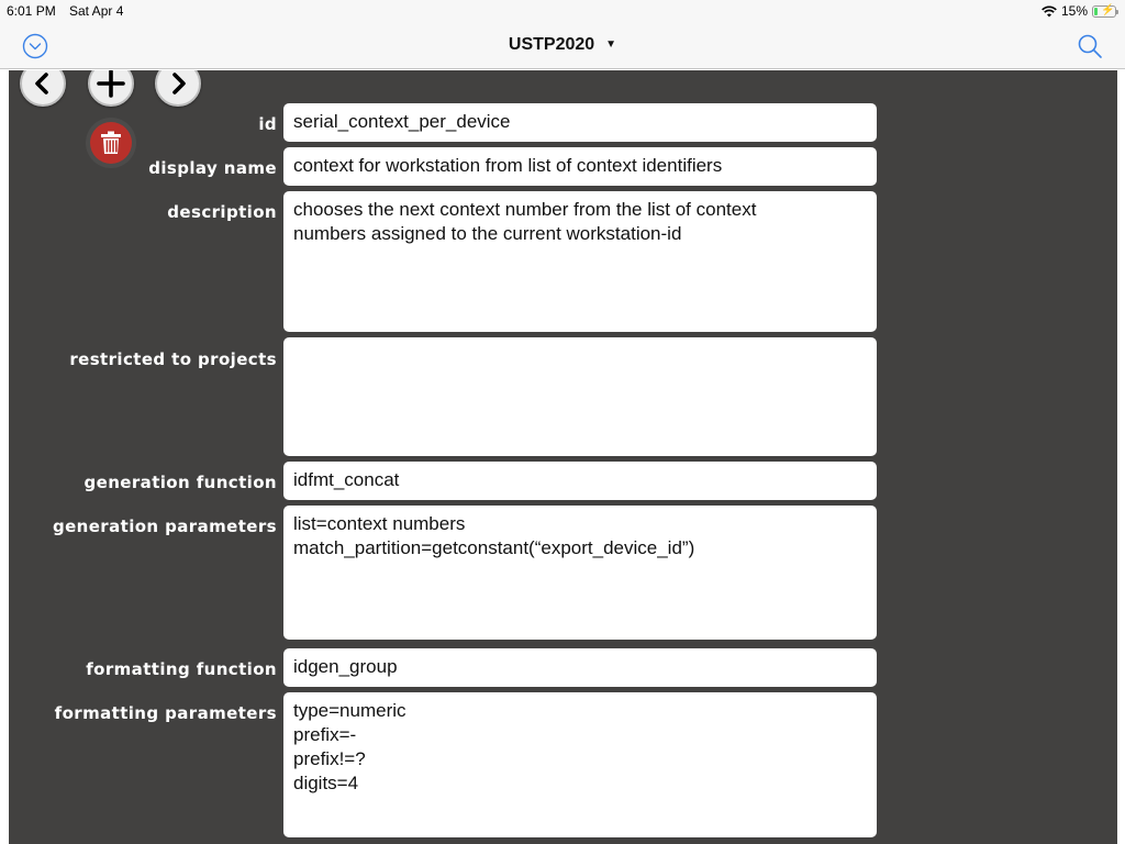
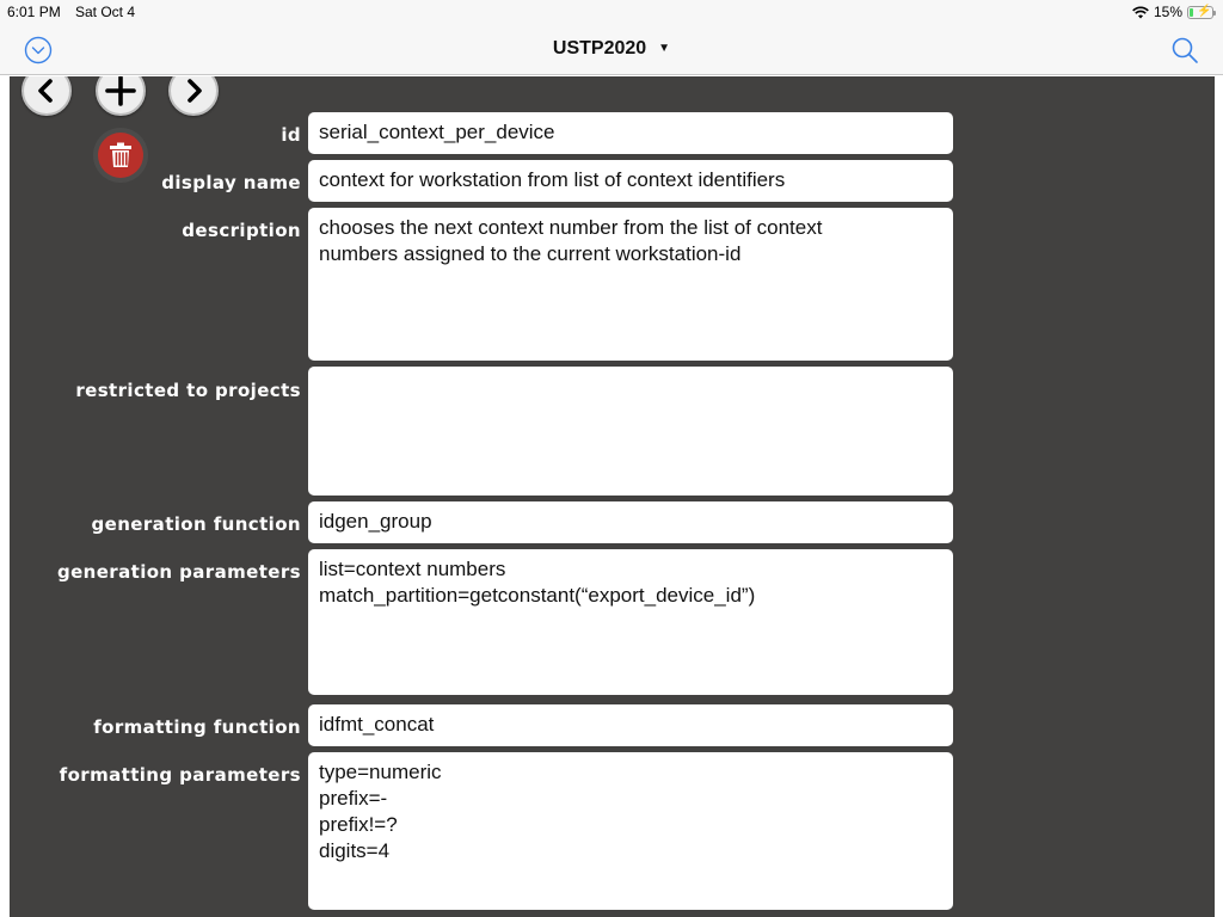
  6:01 PM
- Sat Apr 4
+ Sat Oct 4
  15%
  ⚡
  USTP2020 ▼
  id
  serial_context_per_device
  display name
  context for workstation from list of context identifiers
  description
  chooses the next context number from the list of context
  numbers assigned to the current workstation-id
  restricted to projects
  generation function
- idfmt_concat
+ idgen_group
  generation parameters
  list=context numbers
  match_partition=getconstant(“export_device_id”)
  formatting function
- idgen_group
+ idfmt_concat
  formatting parameters
  type=numeric
  prefix=-
  prefix!=?
  digits=4
